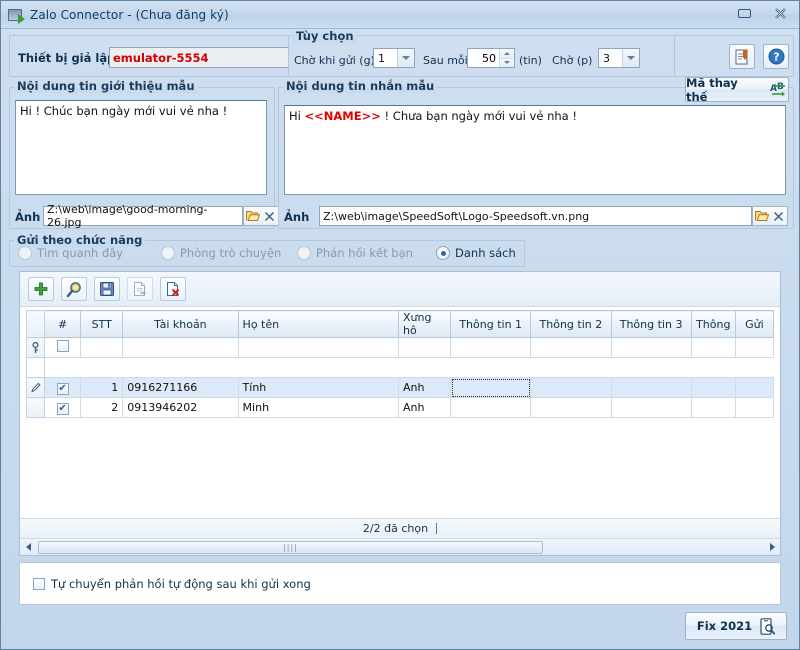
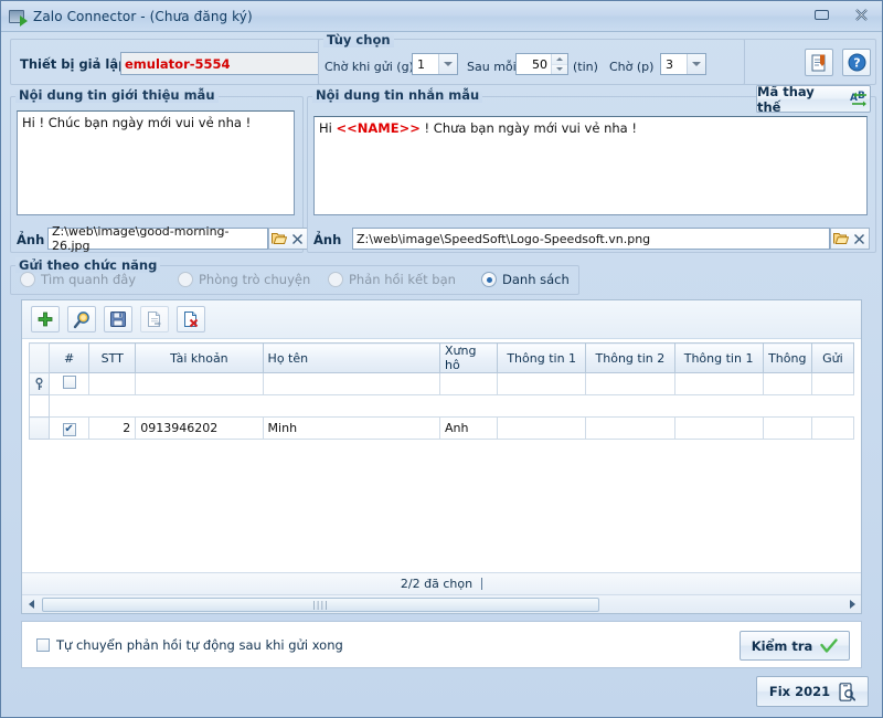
  Zalo Connector - (Chưa đăng ký)
  Thiết bị giả lậ
  emulator-5554
  Tùy chọn
  Chờ khi gửi (g
  1
  Sau mỗ
  50
  (tin)
  Chờ (p)
  3
  ?
  Nội dung tin giới thiệu mẫu
  Hi ! Chúc bạn ngày mới vui vẻ nha !
  Ảnh
  Z:\web\image\good-morning-26.jpg
  Nội dung tin nhắn mẫu
  Mã thay thế
  A
  B
  Hi <<NAME>> ! Chưa bạn ngày mới vui vẻ nha !
  Ảnh
  Z:\web\image\SpeedSoft\Logo-Speedsoft.vn.png
  Gửi theo chức năng
  Tìm quanh đây
  Phòng trò chuyện
  Phản hồi kết bạn
  Danh sách
- 	#	STT	Tài khoản	Họ tên	Xưng hô	Thông tin 1	Thông tin 2	Thông tin 3	Thông	Gửi
+ 	#	STT	Tài khoản	Họ tên	Xưng hô	Thông tin 1	Thông tin 2	Thông tin 1	Thông	Gửi
- 		1	0916271166	Tính	Anh
  		2	0913946202	Minh	Anh
  2/2 đã chọn
  ||||
  Tự chuyển phản hồi tự động sau khi gửi xong
+ Kiểm tra
  Fix 2021
